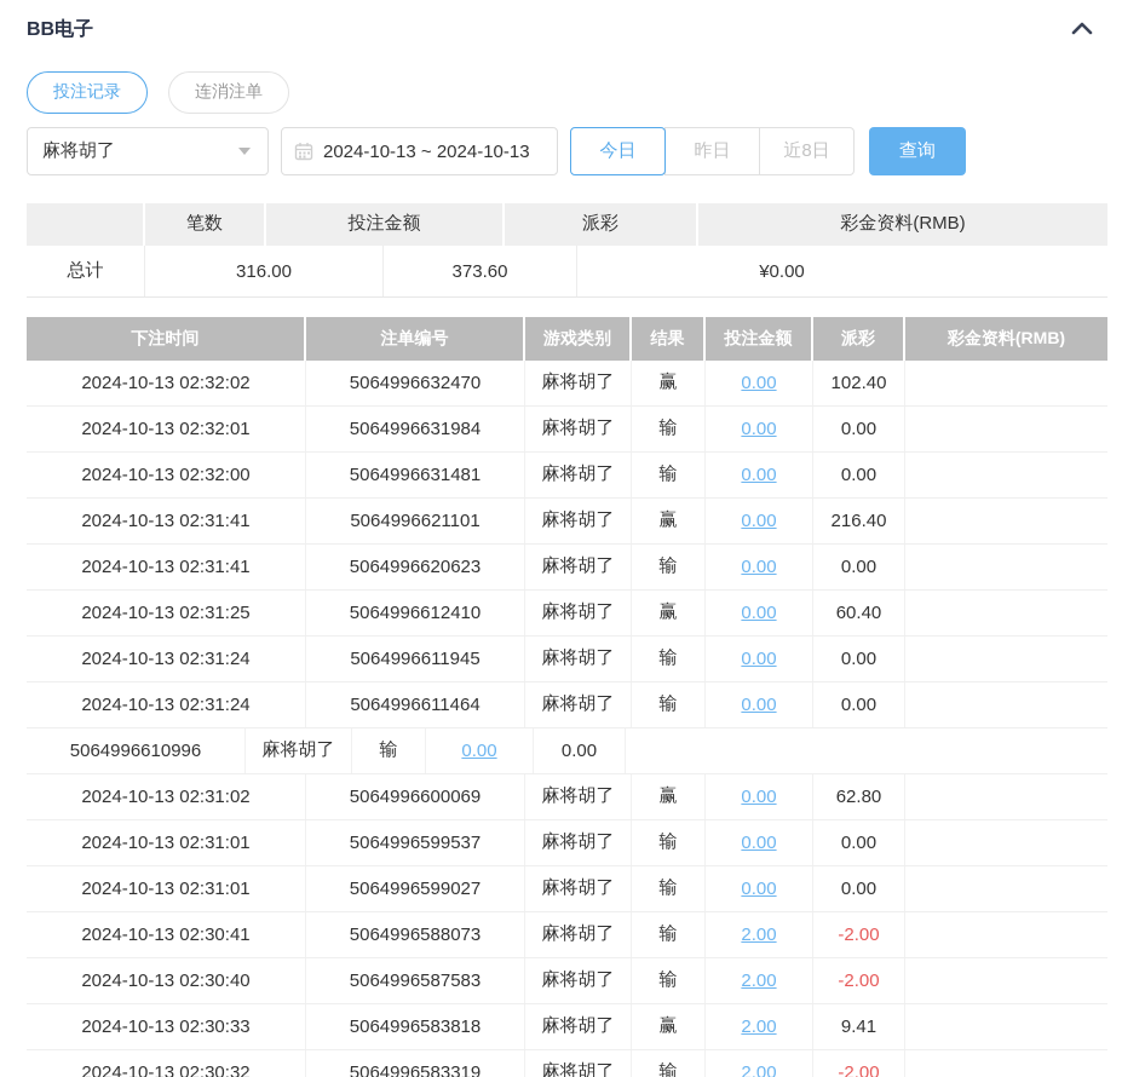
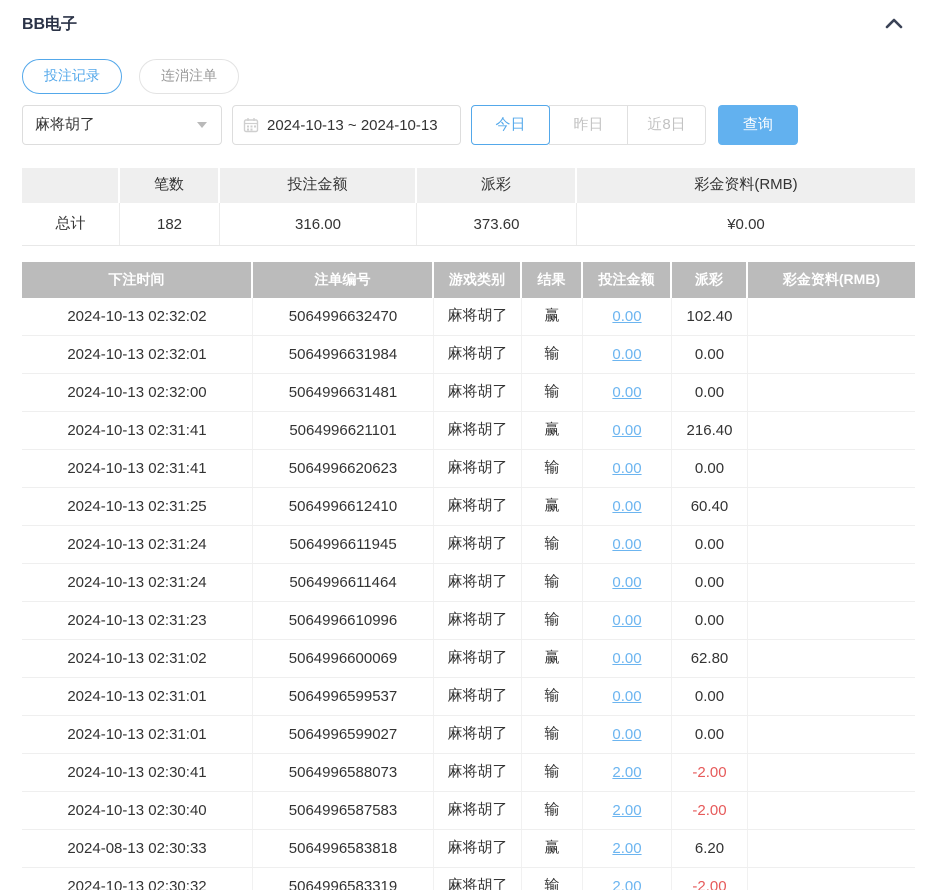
  BB电子
  投注记录
  连消注单
  麻将胡了
  2024-10-13 ~ 2024-10-13
  今日
  昨日
  近8日
  查询
  笔数
  投注金额
  派彩
  彩金资料(RMB)
  总计
+ 182
  316.00
  373.60
  ¥0.00
  下注时间
  注单编号
  游戏类别
  结果
  投注金额
  派彩
  彩金资料(RMB)
  2024-10-13 02:32:02
  5064996632470
  麻将胡了
  赢
  0.00
  102.40
  2024-10-13 02:32:01
  5064996631984
  麻将胡了
  输
  0.00
  0.00
  2024-10-13 02:32:00
  5064996631481
  麻将胡了
  输
  0.00
  0.00
  2024-10-13 02:31:41
  5064996621101
  麻将胡了
  赢
  0.00
  216.40
  2024-10-13 02:31:41
  5064996620623
  麻将胡了
  输
  0.00
  0.00
  2024-10-13 02:31:25
  5064996612410
  麻将胡了
  赢
  0.00
  60.40
  2024-10-13 02:31:24
  5064996611945
  麻将胡了
  输
  0.00
  0.00
  2024-10-13 02:31:24
  5064996611464
  麻将胡了
  输
  0.00
  0.00
+ 2024-10-13 02:31:23
  5064996610996
  麻将胡了
  输
  0.00
  0.00
  2024-10-13 02:31:02
  5064996600069
  麻将胡了
  赢
  0.00
  62.80
  2024-10-13 02:31:01
  5064996599537
  麻将胡了
  输
  0.00
  0.00
  2024-10-13 02:31:01
  5064996599027
  麻将胡了
  输
  0.00
  0.00
  2024-10-13 02:30:41
  5064996588073
  麻将胡了
  输
  2.00
  -2.00
  2024-10-13 02:30:40
  5064996587583
  麻将胡了
  输
  2.00
  -2.00
- 2024-10-13 02:30:33
+ 2024-08-13 02:30:33
  5064996583818
  麻将胡了
  赢
  2.00
- 9.41
+ 6.20
  2024-10-13 02:30:32
  5064996583319
  麻将胡了
  输
  2.00
  -2.00
